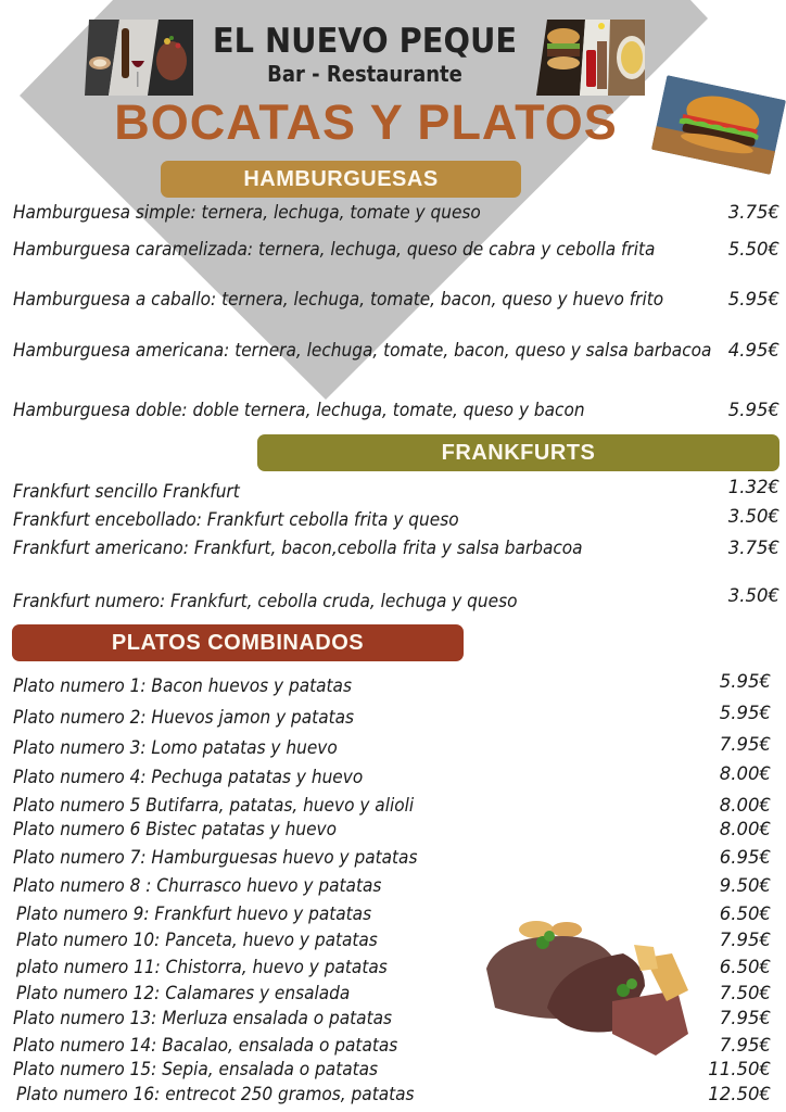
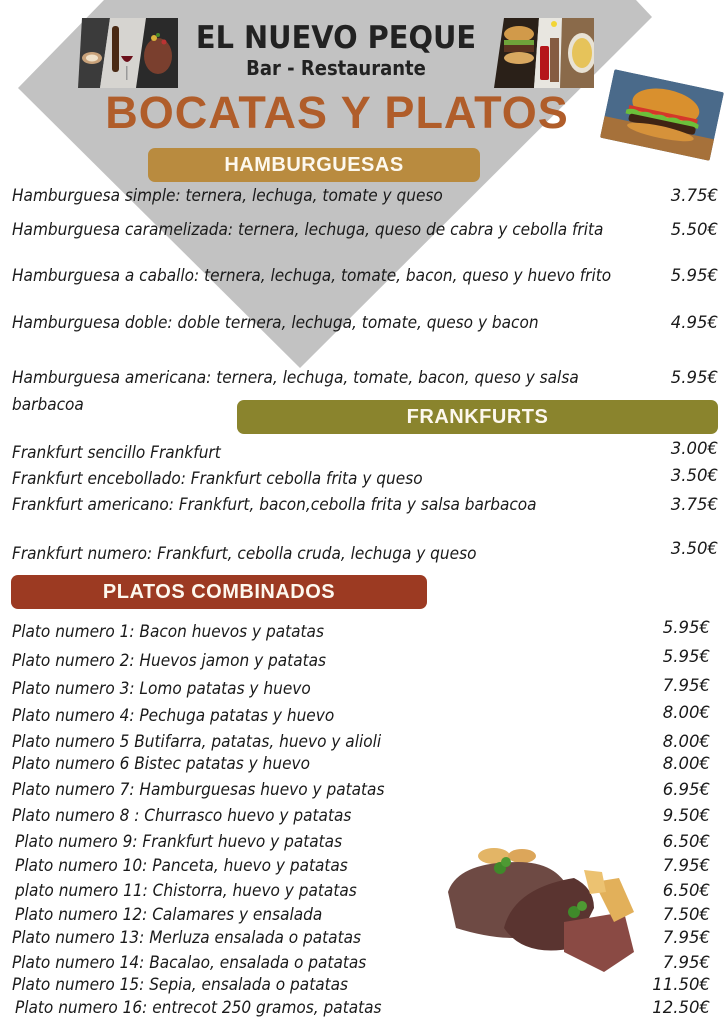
  EL NUEVO PEQUE
  Bar - Restaurante
  BOCATAS Y PLATOS
  HAMBURGUESAS
  Hamburguesa simple: ternera, lechuga, tomate y queso
  3.75€
  Hamburguesa caramelizada: ternera, lechuga, queso de cabra y cebolla frita
  5.50€
  Hamburguesa a caballo: ternera, lechuga, tomate, bacon, queso y huevo frito
  5.95€
- Hamburguesa americana: ternera, lechuga, tomate, bacon, queso y salsa barbacoa
+ Hamburguesa doble: doble ternera, lechuga, tomate, queso y bacon
  4.95€
- Hamburguesa doble: doble ternera, lechuga, tomate, queso y bacon
+ Hamburguesa americana: ternera, lechuga, tomate, bacon, queso y salsa barbacoa
  5.95€
  FRANKFURTS
  Frankfurt sencillo Frankfurt
- 1.32€
+ 3.00€
  Frankfurt encebollado: Frankfurt cebolla frita y queso
  3.50€
  Frankfurt americano: Frankfurt, bacon,cebolla frita y salsa barbacoa
  3.75€
  Frankfurt numero: Frankfurt, cebolla cruda, lechuga y queso
  3.50€
  PLATOS COMBINADOS
  Plato numero 1: Bacon huevos y patatas
  5.95€
  Plato numero 2: Huevos jamon y patatas
  5.95€
  Plato numero 3: Lomo patatas y huevo
  7.95€
  Plato numero 4: Pechuga patatas y huevo
  8.00€
  Plato numero 5 Butifarra, patatas, huevo y alioli
  8.00€
  Plato numero 6 Bistec patatas y huevo
  8.00€
  Plato numero 7: Hamburguesas huevo y patatas
  6.95€
  Plato numero 8 : Churrasco huevo y patatas
  9.50€
  Plato numero 9: Frankfurt huevo y patatas
  6.50€
  Plato numero 10: Panceta, huevo y patatas
  7.95€
  plato numero 11: Chistorra, huevo y patatas
  6.50€
  Plato numero 12: Calamares y ensalada
  7.50€
  Plato numero 13: Merluza ensalada o patatas
  7.95€
  Plato numero 14: Bacalao, ensalada o patatas
  7.95€
  Plato numero 15: Sepia, ensalada o patatas
  11.50€
  Plato numero 16: entrecot 250 gramos, patatas
  12.50€
